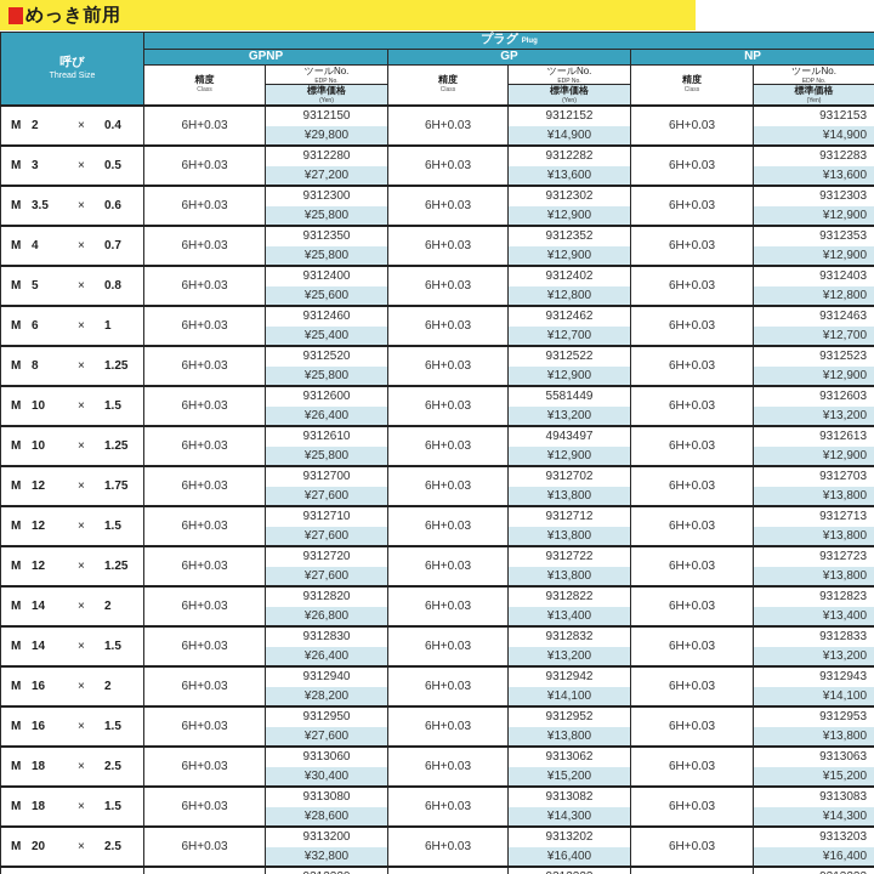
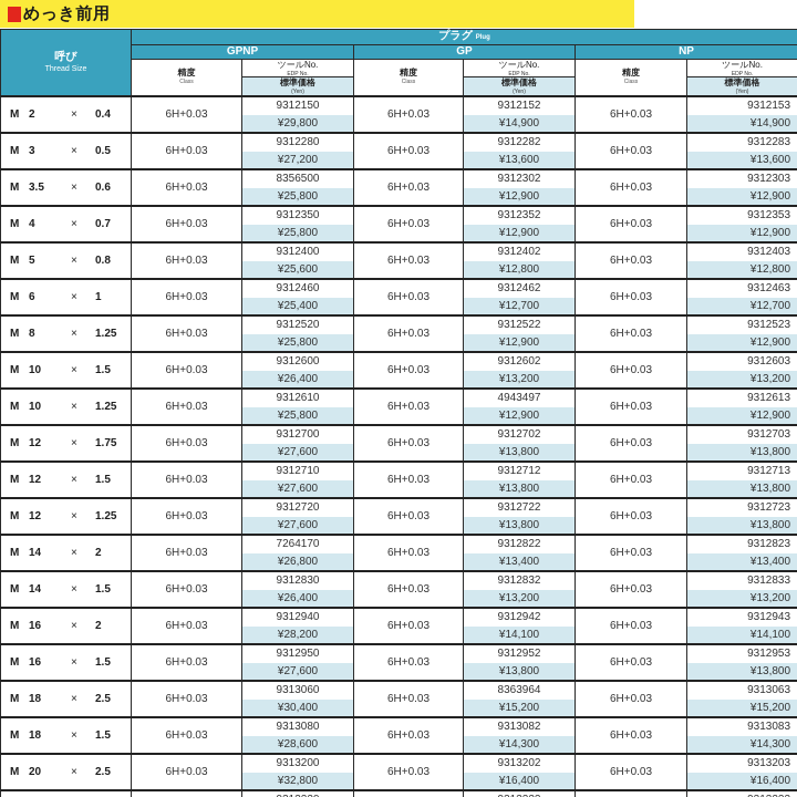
  めっき前用
  GPNP	GP	NP
  M 2 × 0.4	6H+0.03	9312150¥29,800	6H+0.03	9312152¥14,900	6H+0.03	9312153¥14,900
  M 3 × 0.5	6H+0.03	9312280¥27,200	6H+0.03	9312282¥13,600	6H+0.03	9312283¥13,600
- M 3.5 × 0.6	6H+0.03	9312300¥25,800	6H+0.03	9312302¥12,900	6H+0.03	9312303¥12,900
+ M 3.5 × 0.6	6H+0.03	8356500¥25,800	6H+0.03	9312302¥12,900	6H+0.03	9312303¥12,900
  M 4 × 0.7	6H+0.03	9312350¥25,800	6H+0.03	9312352¥12,900	6H+0.03	9312353¥12,900
  M 5 × 0.8	6H+0.03	9312400¥25,600	6H+0.03	9312402¥12,800	6H+0.03	9312403¥12,800
  M 6 × 1	6H+0.03	9312460¥25,400	6H+0.03	9312462¥12,700	6H+0.03	9312463¥12,700
  M 8 × 1.25	6H+0.03	9312520¥25,800	6H+0.03	9312522¥12,900	6H+0.03	9312523¥12,900
- M 10 × 1.5	6H+0.03	9312600¥26,400	6H+0.03	5581449¥13,200	6H+0.03	9312603¥13,200
+ M 10 × 1.5	6H+0.03	9312600¥26,400	6H+0.03	9312602¥13,200	6H+0.03	9312603¥13,200
  M 10 × 1.25	6H+0.03	9312610¥25,800	6H+0.03	4943497¥12,900	6H+0.03	9312613¥12,900
  M 12 × 1.75	6H+0.03	9312700¥27,600	6H+0.03	9312702¥13,800	6H+0.03	9312703¥13,800
  M 12 × 1.5	6H+0.03	9312710¥27,600	6H+0.03	9312712¥13,800	6H+0.03	9312713¥13,800
  M 12 × 1.25	6H+0.03	9312720¥27,600	6H+0.03	9312722¥13,800	6H+0.03	9312723¥13,800
- M 14 × 2	6H+0.03	9312820¥26,800	6H+0.03	9312822¥13,400	6H+0.03	9312823¥13,400
+ M 14 × 2	6H+0.03	7264170¥26,800	6H+0.03	9312822¥13,400	6H+0.03	9312823¥13,400
  M 14 × 1.5	6H+0.03	9312830¥26,400	6H+0.03	9312832¥13,200	6H+0.03	9312833¥13,200
  M 16 × 2	6H+0.03	9312940¥28,200	6H+0.03	9312942¥14,100	6H+0.03	9312943¥14,100
  M 16 × 1.5	6H+0.03	9312950¥27,600	6H+0.03	9312952¥13,800	6H+0.03	9312953¥13,800
- M 18 × 2.5	6H+0.03	9313060¥30,400	6H+0.03	9313062¥15,200	6H+0.03	9313063¥15,200
+ M 18 × 2.5	6H+0.03	9313060¥30,400	6H+0.03	8363964¥15,200	6H+0.03	9313063¥15,200
  M 18 × 1.5	6H+0.03	9313080¥28,600	6H+0.03	9313082¥14,300	6H+0.03	9313083¥14,300
  M 20 × 2.5	6H+0.03	9313200¥32,800	6H+0.03	9313202¥16,400	6H+0.03	9313203¥16,400
